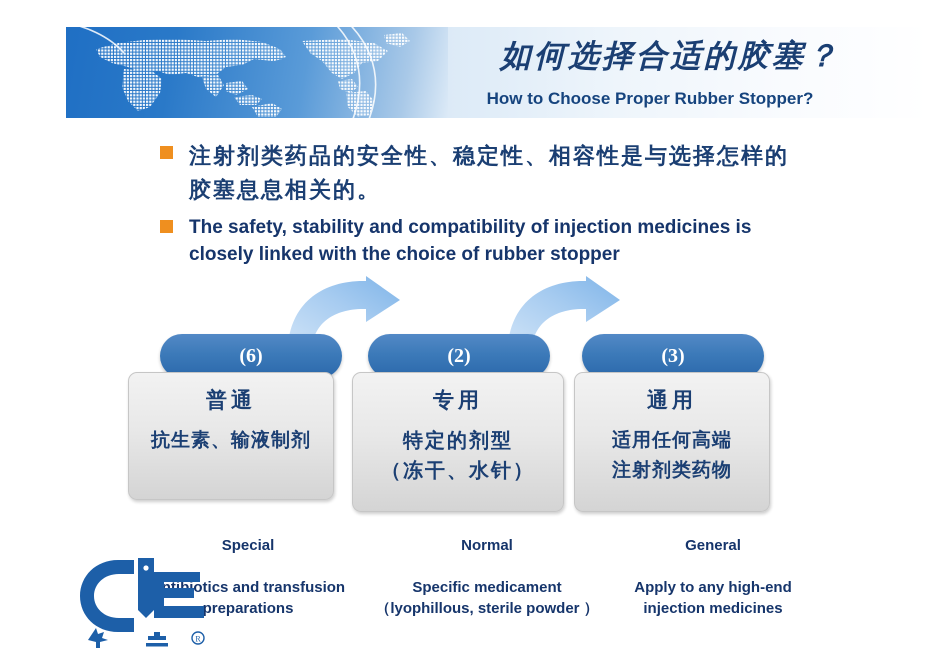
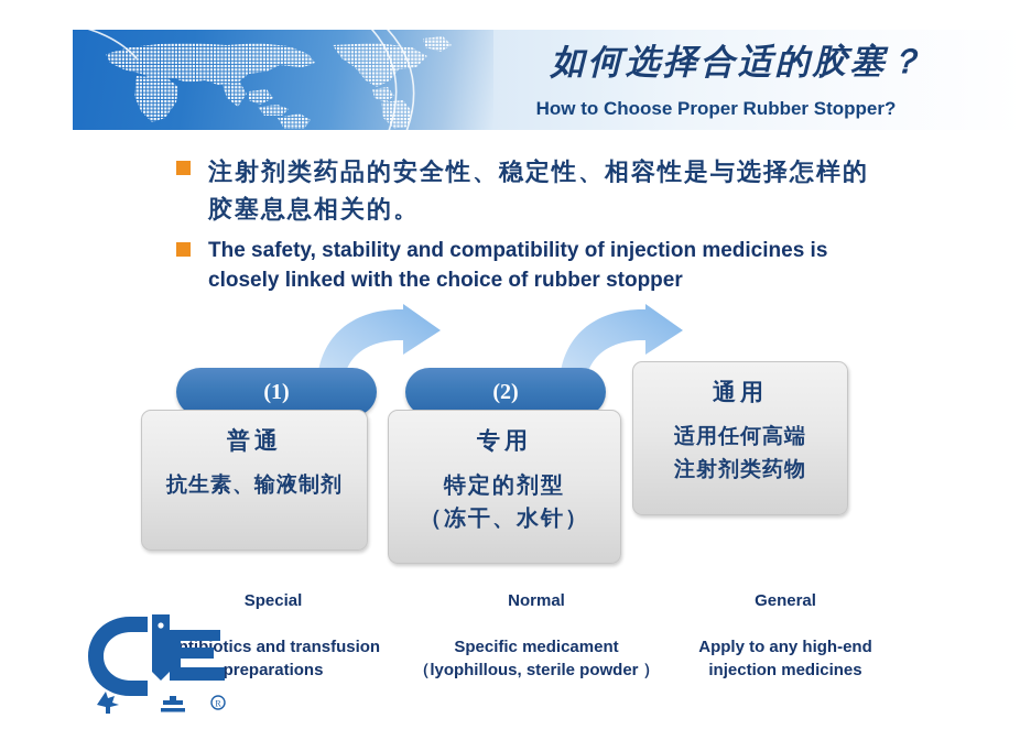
  如何选择合适的胶塞？
  How to Choose Proper Rubber Stopper?
  注射剂类药品的安全性、稳定性、相容性是与选择怎样的胶塞息息相关的。
  The safety, stability and compatibility of injection medicines is closely linked with the choice of rubber stopper
- (6)
+ (1)
  普通
  抗生素、输液制剂
  (2)
  专用
  特定的剂型
  （冻干、水针）
- (3)
  通用
  适用任何高端
  注射剂类药物
  Special
  ntibiotics and transfusion
  preparations
  Normal
  Specific medicament
  （lyophillous, sterile powder ）
  General
  Apply to any high-end
  injection medicines
  R
